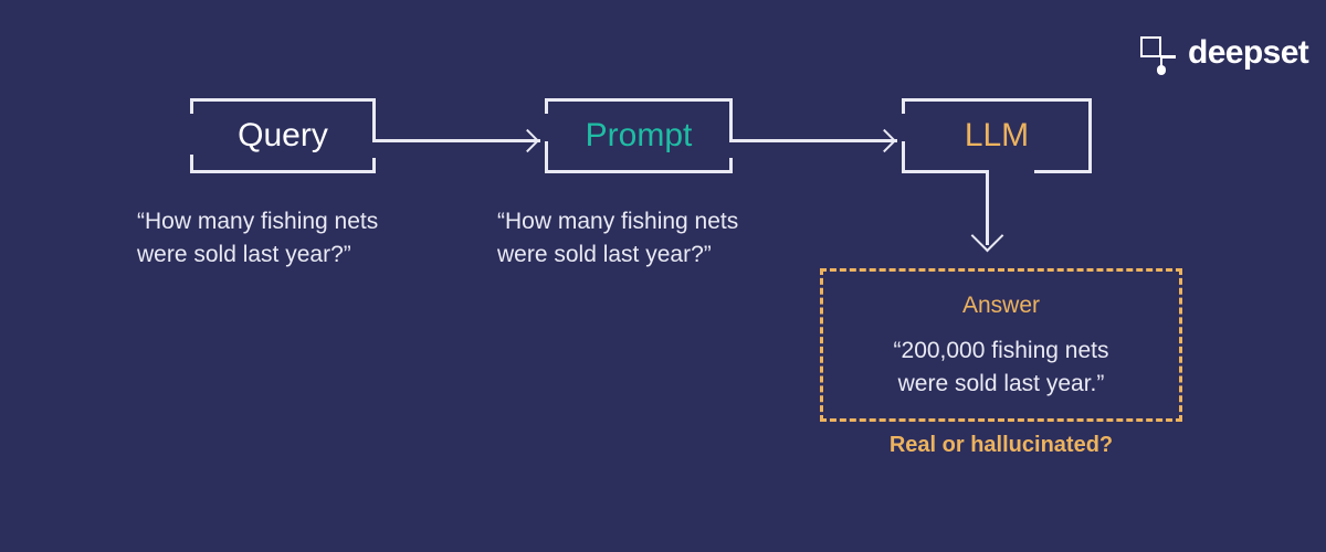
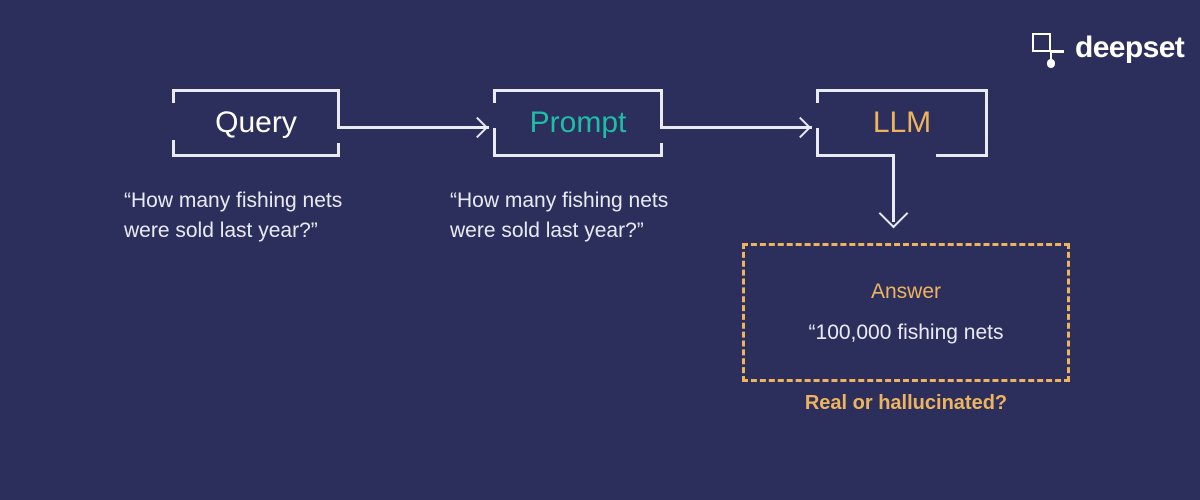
  deepset
  Query
  Prompt
  LLM
  “How many fishing nets
  were sold last year?”
  “How many fishing nets
  were sold last year?”
  Answer
- “200,000 fishing nets
+ “100,000 fishing nets
- were sold last year.”
  Real or hallucinated?
